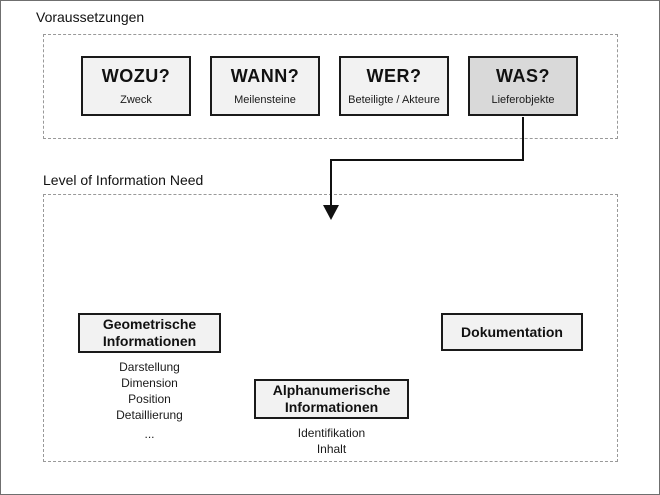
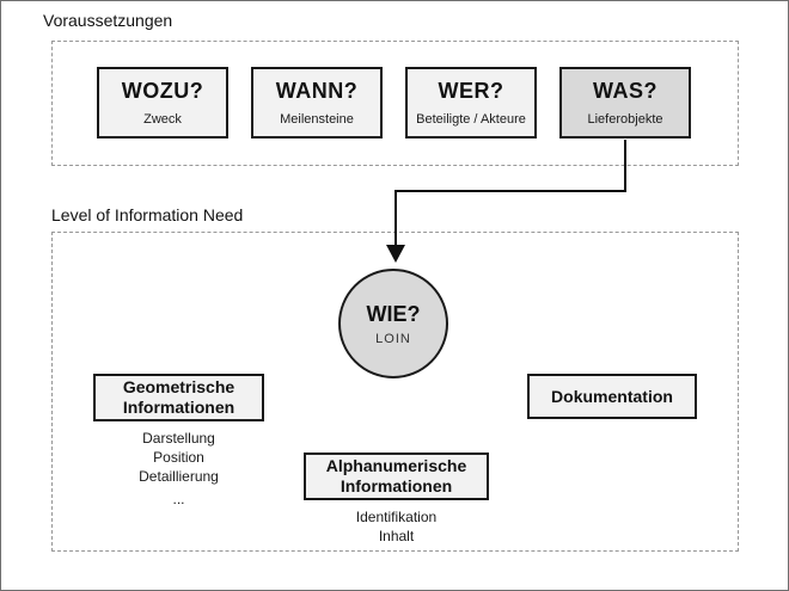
  Voraussetzungen
  WOZU?
  Zweck
  WANN?
  Meilensteine
  WER?
  Beteiligte / Akteure
  WAS?
  Lieferobjekte
  Level of Information Need
+ WIE?
+ LOIN
  Geometrische
  Informationen
  Darstellung
- Dimension
  Position
  Detaillierung
  ...
  Alphanumerische
  Informationen
  Identifikation
  Inhalt
  Dokumentation
